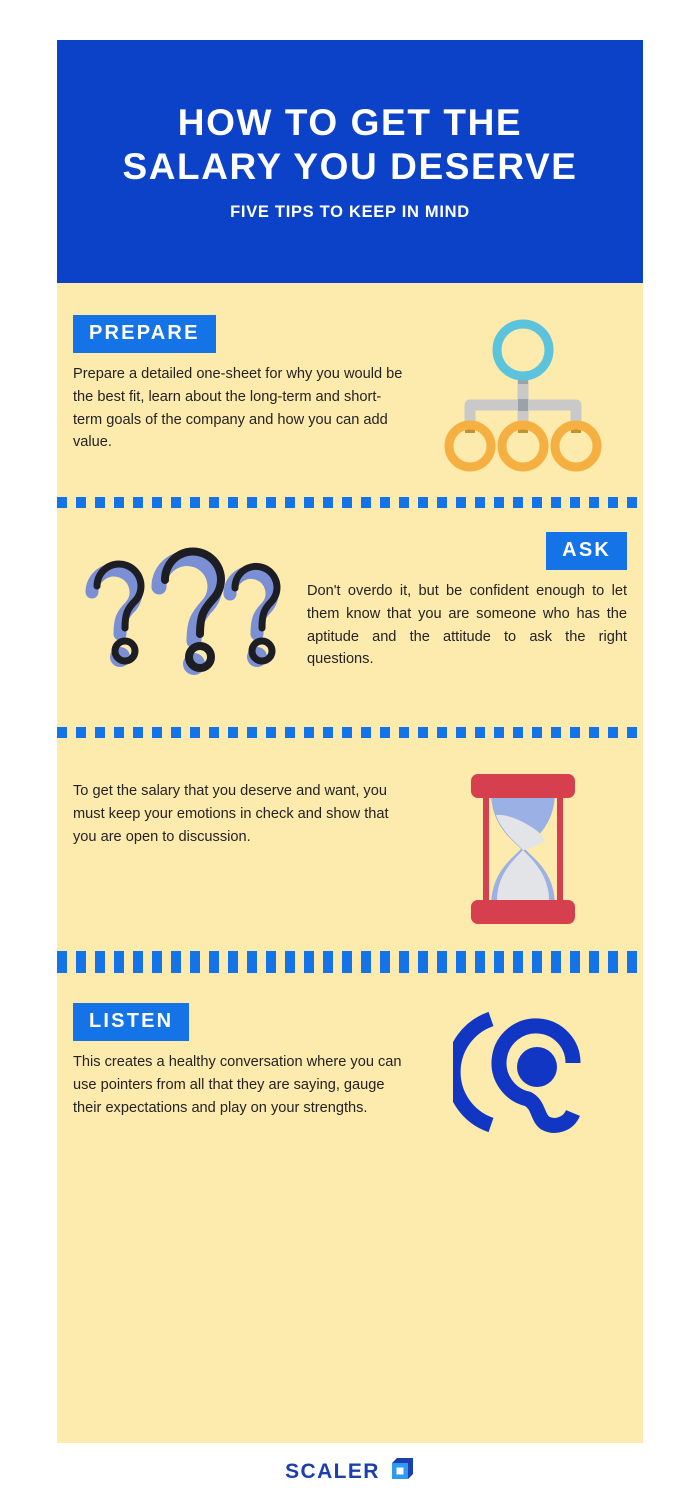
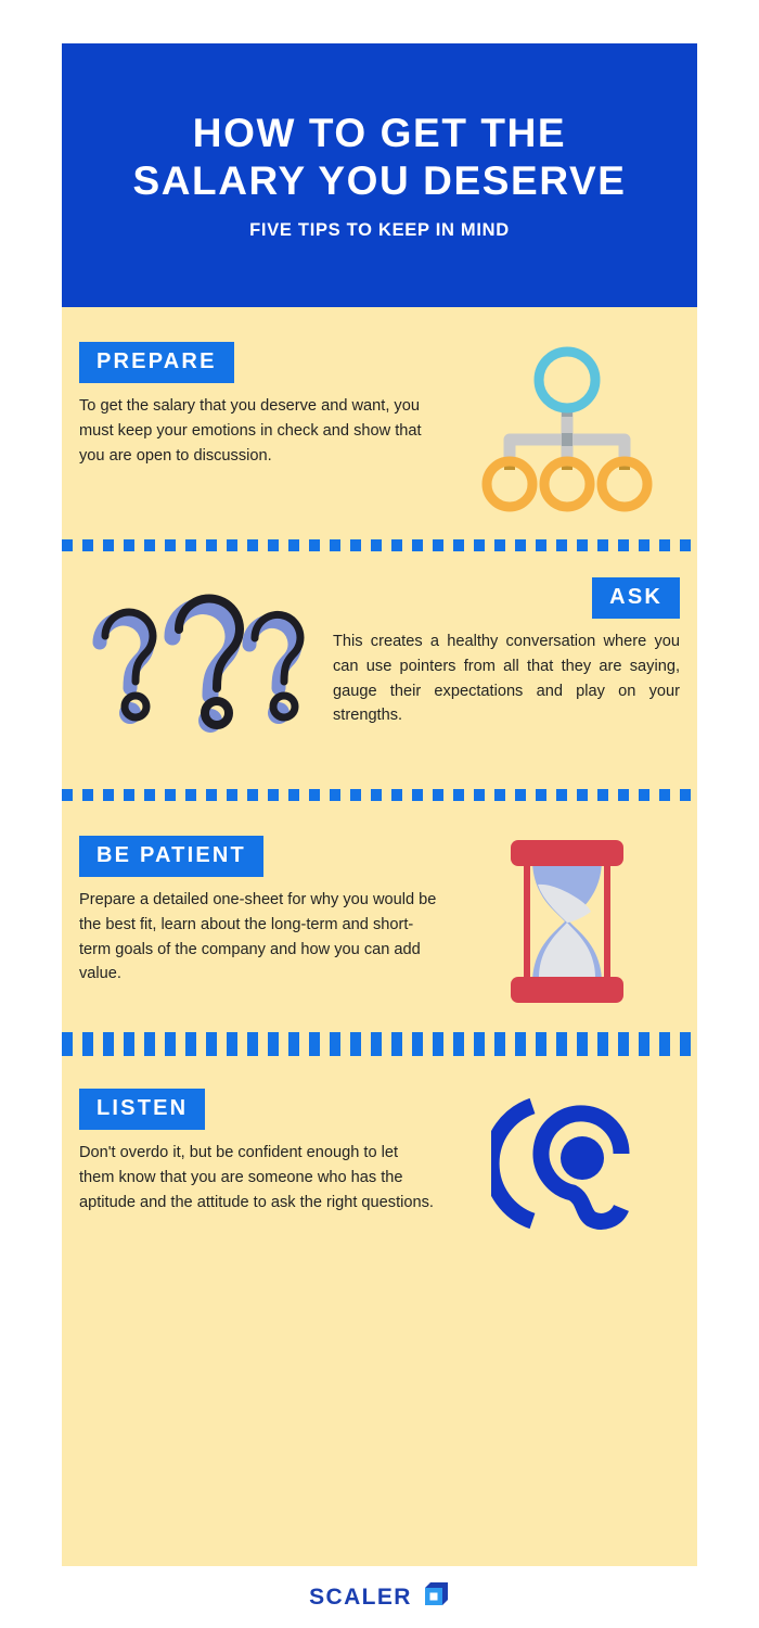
  HOW TO GET THE
  SALARY YOU DESERVE
  FIVE TIPS TO KEEP IN MIND
  PREPARE
- Prepare a detailed one-sheet for why you would be the best fit, learn about the long-term and short-term goals of the company and how you can add value.
+ To get the salary that you deserve and want, you must keep your emotions in check and show that you are open to discussion.
  ASK
- Don't overdo it, but be confident enough to let them know that you are someone who has the aptitude and the attitude to ask the right questions.
+ This creates a healthy conversation where you can use pointers from all that they are saying, gauge their expectations and play on your strengths.
+ BE PATIENT
- To get the salary that you deserve and want, you must keep your emotions in check and show that you are open to discussion.
+ Prepare a detailed one-sheet for why you would be the best fit, learn about the long-term and short-term goals of the company and how you can add value.
  LISTEN
- This creates a healthy conversation where you can use pointers from all that they are saying, gauge their expectations and play on your strengths.
+ Don't overdo it, but be confident enough to let them know that you are someone who has the aptitude and the attitude to ask the right questions.
  SCALER
